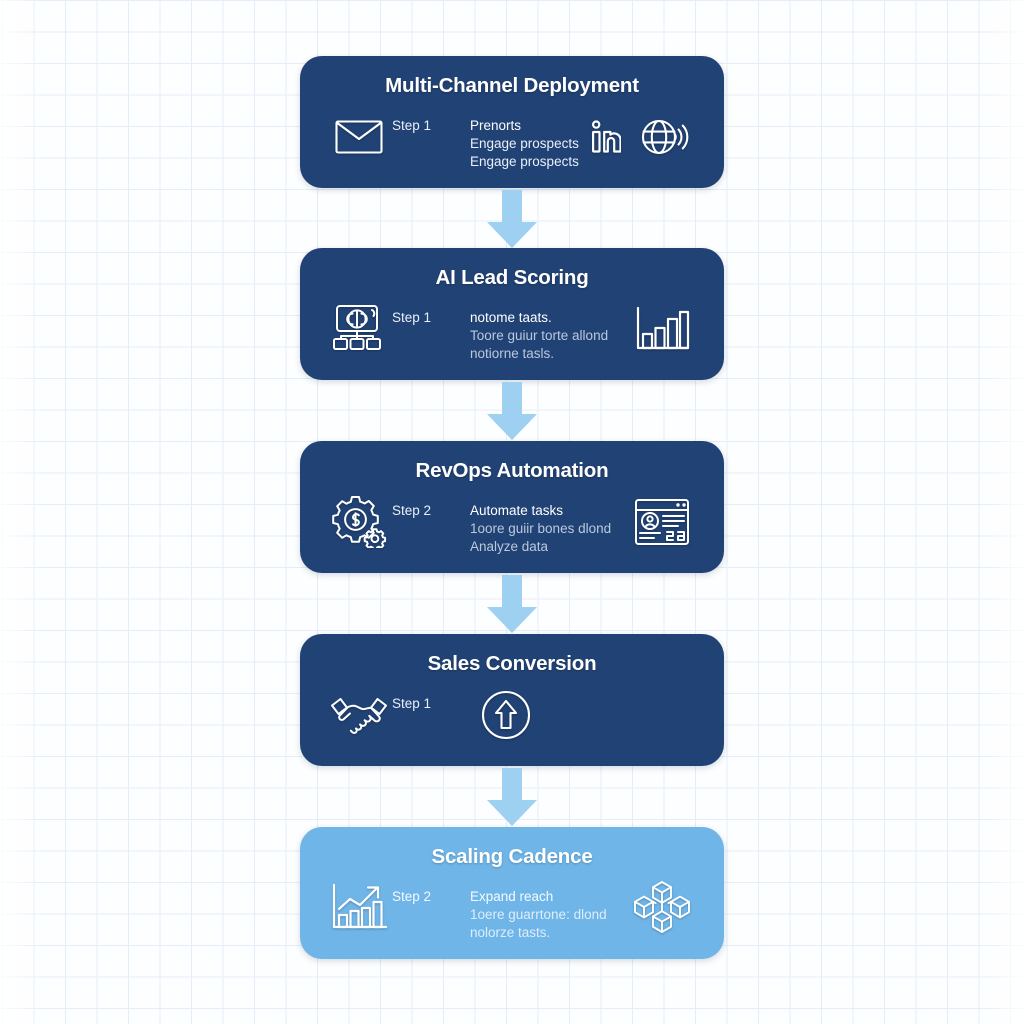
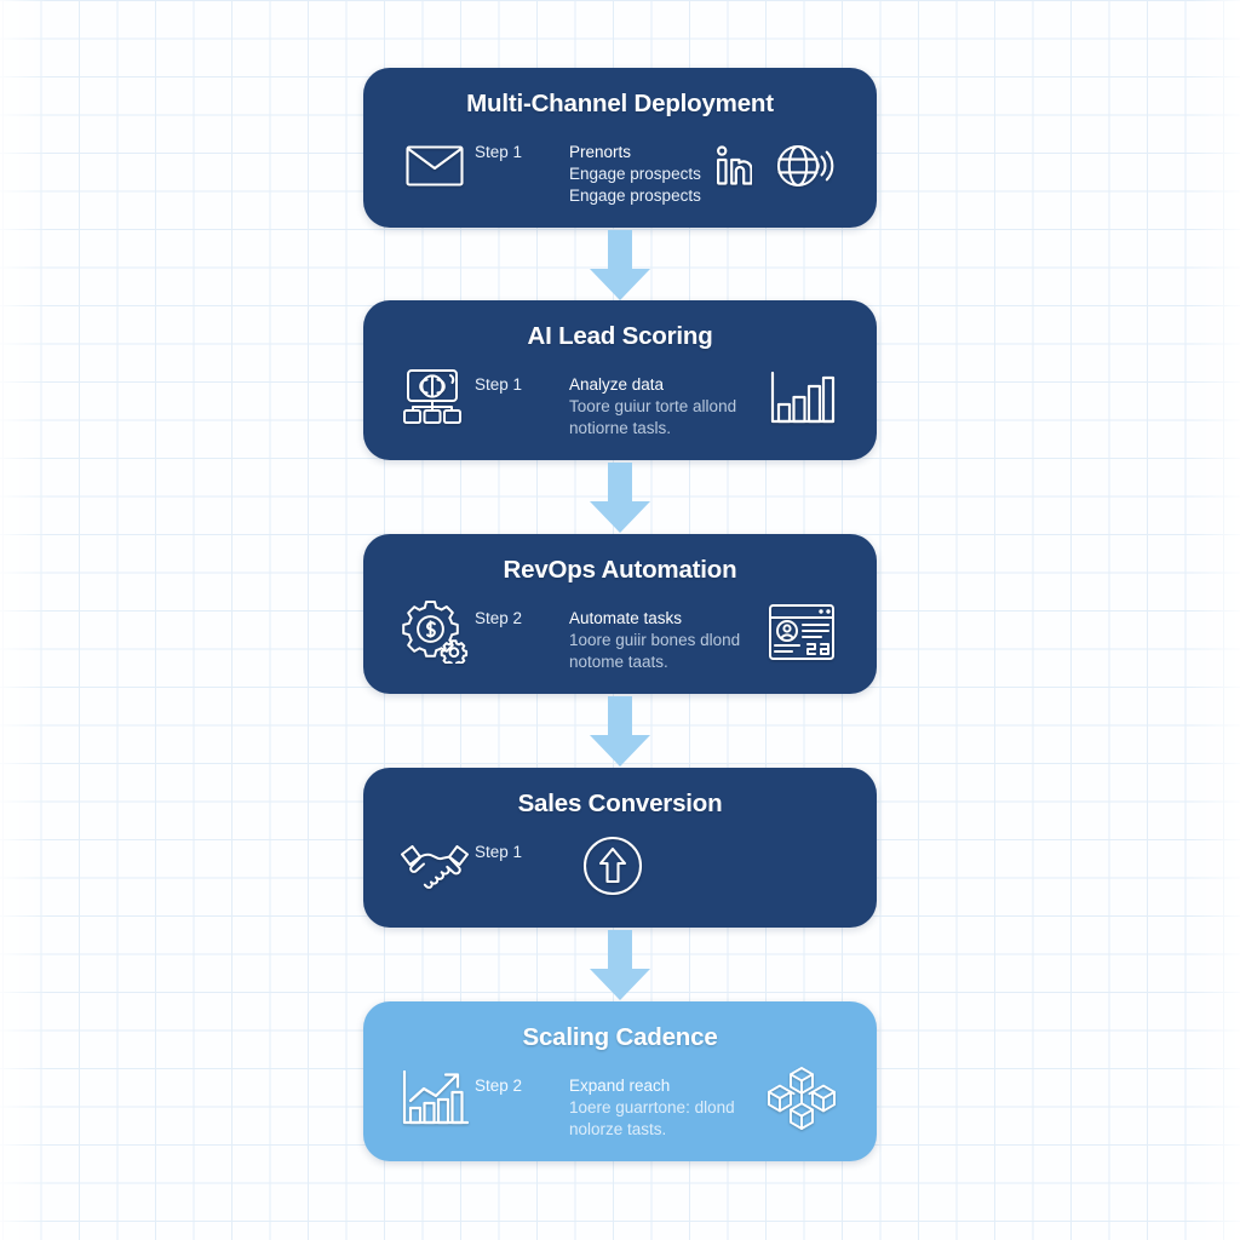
  Multi-Channel Deployment
  Step 1
  Prenorts
  Engage prospects
  Engage prospects
  AI Lead Scoring
  Step 1
- notome taats.
+ Analyze data
  Toore guiur torte allond
  notiorne tasls.
  RevOps Automation
  Step 2
  Automate tasks
  1oore guiir bones dlond
- Analyze data
+ notome taats.
  Sales Conversion
  Step 1
  Scaling Cadence
  Step 2
  Expand reach
  1oere guarrtone: dlond
  nolorze tasts.
